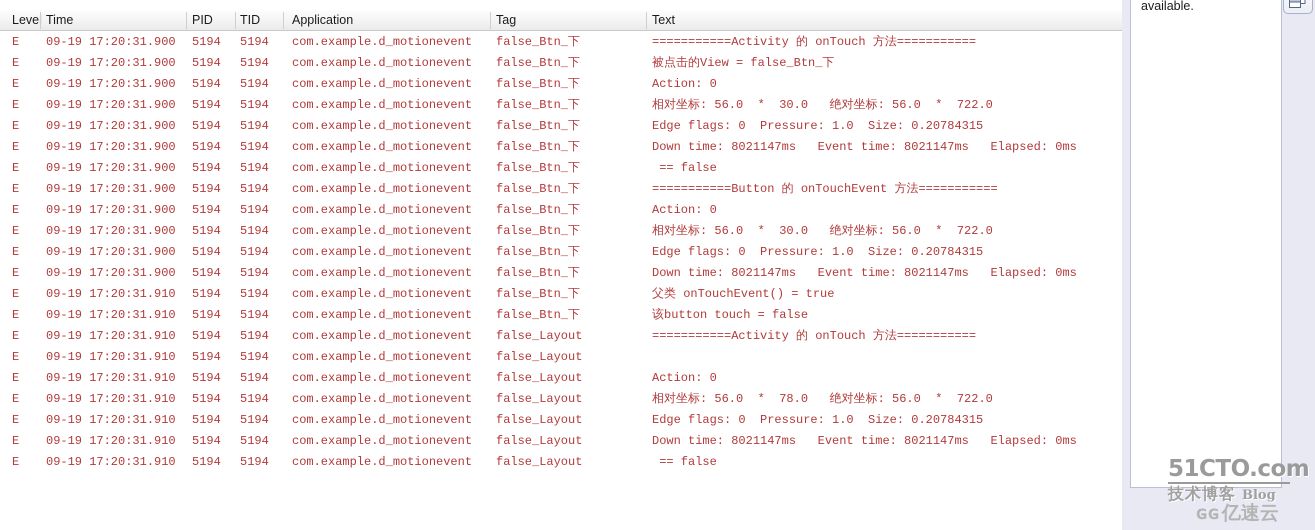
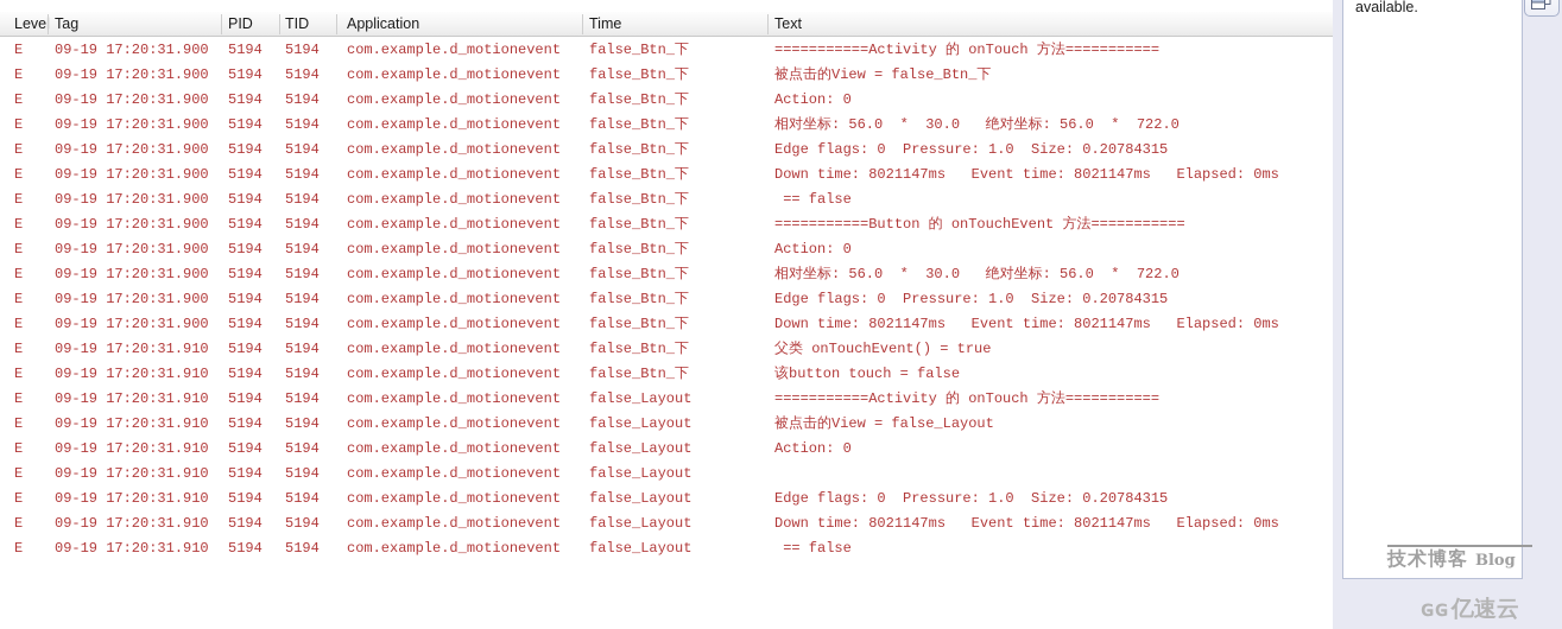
  Leve
- Time
+ Tag
  PID
  TID
  Application
- Tag
+ Time
  Text
  E
  09-19 17:20:31.900
  5194
  5194
  com.example.d_motionevent
  false_Btn_下
  ===========Activity 的 onTouch 方法===========
  E
  09-19 17:20:31.900
  5194
  5194
  com.example.d_motionevent
  false_Btn_下
  被点击的View = false_Btn_下
  E
  09-19 17:20:31.900
  5194
  5194
  com.example.d_motionevent
  false_Btn_下
  Action: 0
  E
  09-19 17:20:31.900
  5194
  5194
  com.example.d_motionevent
  false_Btn_下
  相对坐标: 56.0 * 30.0 绝对坐标: 56.0 * 722.0
  E
  09-19 17:20:31.900
  5194
  5194
  com.example.d_motionevent
  false_Btn_下
  Edge flags: 0 Pressure: 1.0 Size: 0.20784315
  E
  09-19 17:20:31.900
  5194
  5194
  com.example.d_motionevent
  false_Btn_下
  Down time: 8021147ms Event time: 8021147ms Elapsed: 0ms
  E
  09-19 17:20:31.900
  5194
  5194
  com.example.d_motionevent
  false_Btn_下
  == false
  E
  09-19 17:20:31.900
  5194
  5194
  com.example.d_motionevent
  false_Btn_下
  ===========Button 的 onTouchEvent 方法===========
  E
  09-19 17:20:31.900
  5194
  5194
  com.example.d_motionevent
  false_Btn_下
  Action: 0
  E
  09-19 17:20:31.900
  5194
  5194
  com.example.d_motionevent
  false_Btn_下
  相对坐标: 56.0 * 30.0 绝对坐标: 56.0 * 722.0
  E
  09-19 17:20:31.900
  5194
  5194
  com.example.d_motionevent
  false_Btn_下
  Edge flags: 0 Pressure: 1.0 Size: 0.20784315
  E
  09-19 17:20:31.900
  5194
  5194
  com.example.d_motionevent
  false_Btn_下
  Down time: 8021147ms Event time: 8021147ms Elapsed: 0ms
  E
  09-19 17:20:31.910
  5194
  5194
  com.example.d_motionevent
  false_Btn_下
  父类 onTouchEvent() = true
  E
  09-19 17:20:31.910
  5194
  5194
  com.example.d_motionevent
  false_Btn_下
  该button touch = false
  E
  09-19 17:20:31.910
  5194
  5194
  com.example.d_motionevent
  false_Layout
  ===========Activity 的 onTouch 方法===========
  E
  09-19 17:20:31.910
  5194
  5194
  com.example.d_motionevent
  false_Layout
+ 被点击的View = false_Layout
  E
  09-19 17:20:31.910
  5194
  5194
  com.example.d_motionevent
  false_Layout
  Action: 0
  E
  09-19 17:20:31.910
  5194
  5194
  com.example.d_motionevent
  false_Layout
- 相对坐标: 56.0 * 78.0 绝对坐标: 56.0 * 722.0
  E
  09-19 17:20:31.910
  5194
  5194
  com.example.d_motionevent
  false_Layout
  Edge flags: 0 Pressure: 1.0 Size: 0.20784315
  E
  09-19 17:20:31.910
  5194
  5194
  com.example.d_motionevent
  false_Layout
  Down time: 8021147ms Event time: 8021147ms Elapsed: 0ms
  E
  09-19 17:20:31.910
  5194
  5194
  com.example.d_motionevent
  false_Layout
  == false
  available.
- 51CTO.com
  技术博客 Blog
  ɢɢ亿速云
